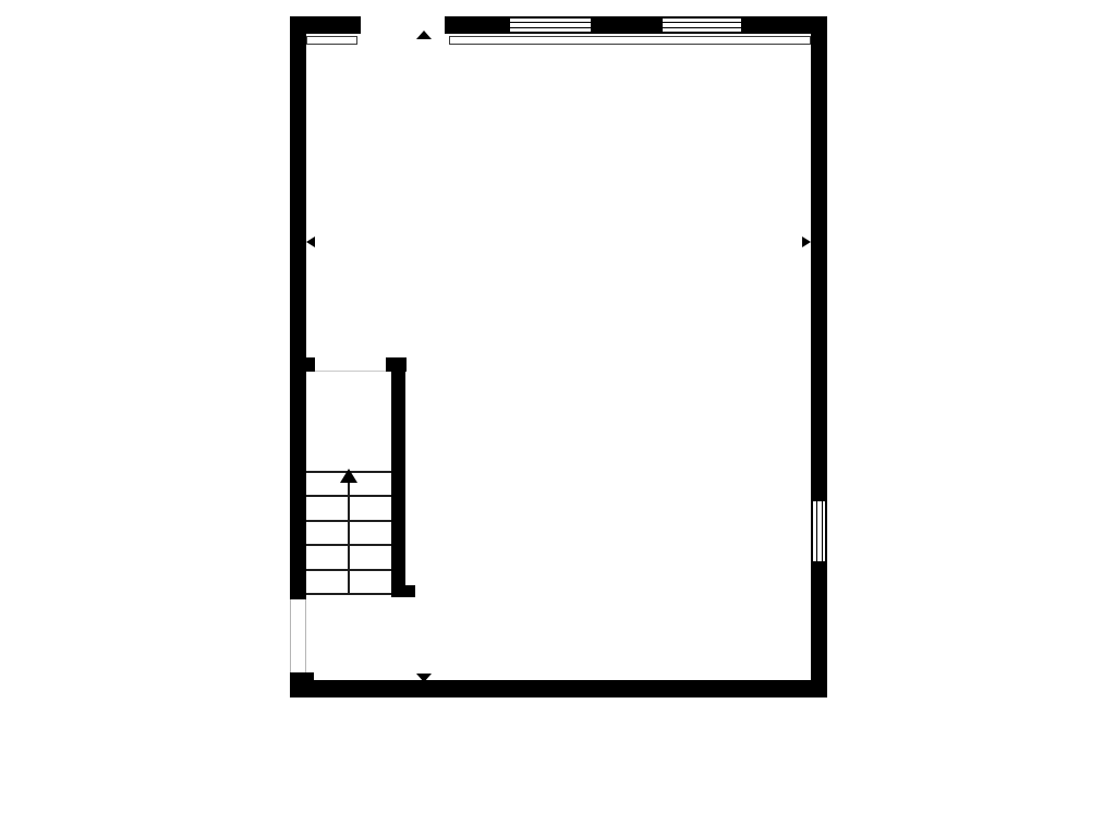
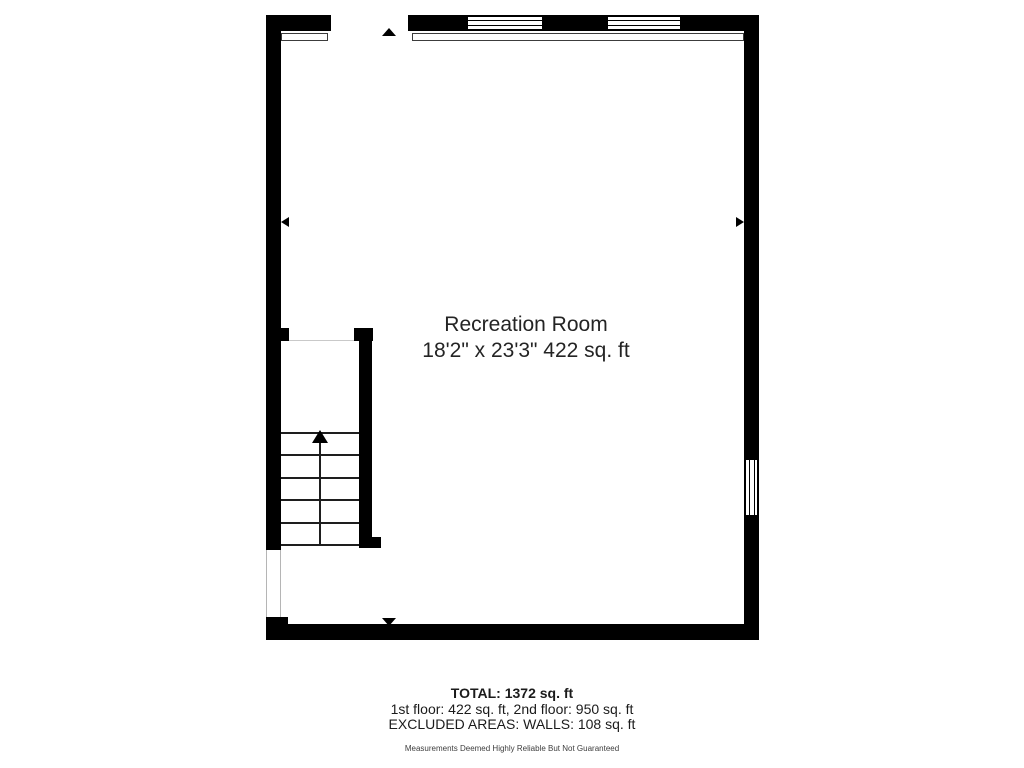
+ Recreation Room
+ 18'2" x 23'3" 422 sq. ft
+ TOTAL: 1372 sq. ft
+ 1st floor: 422 sq. ft, 2nd floor: 950 sq. ft
+ EXCLUDED AREAS: WALLS: 108 sq. ft
+ Measurements Deemed Highly Reliable But Not Guaranteed
